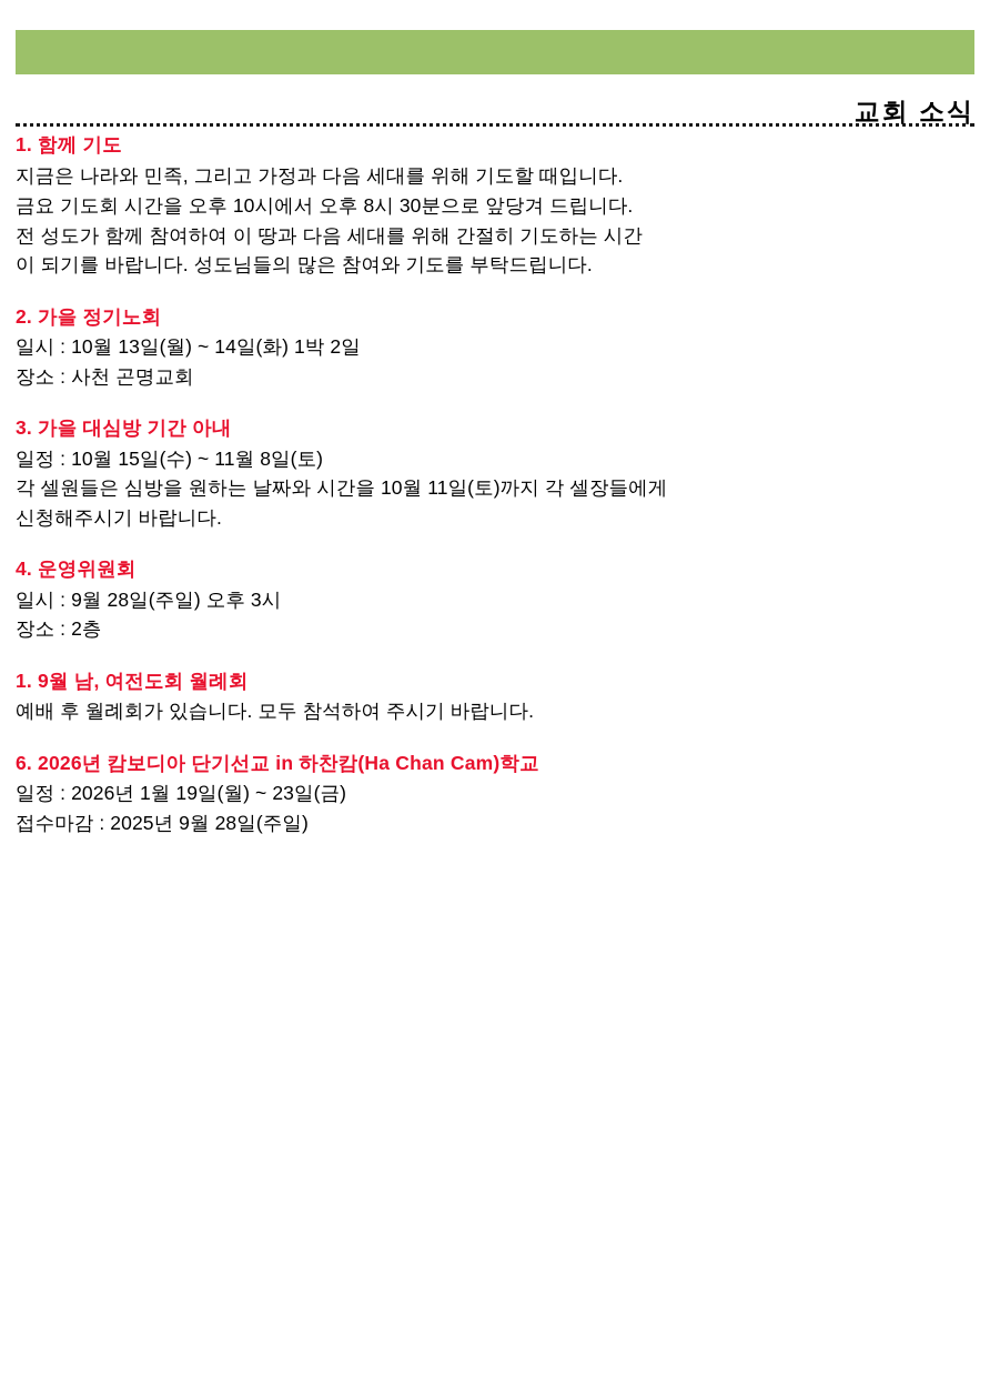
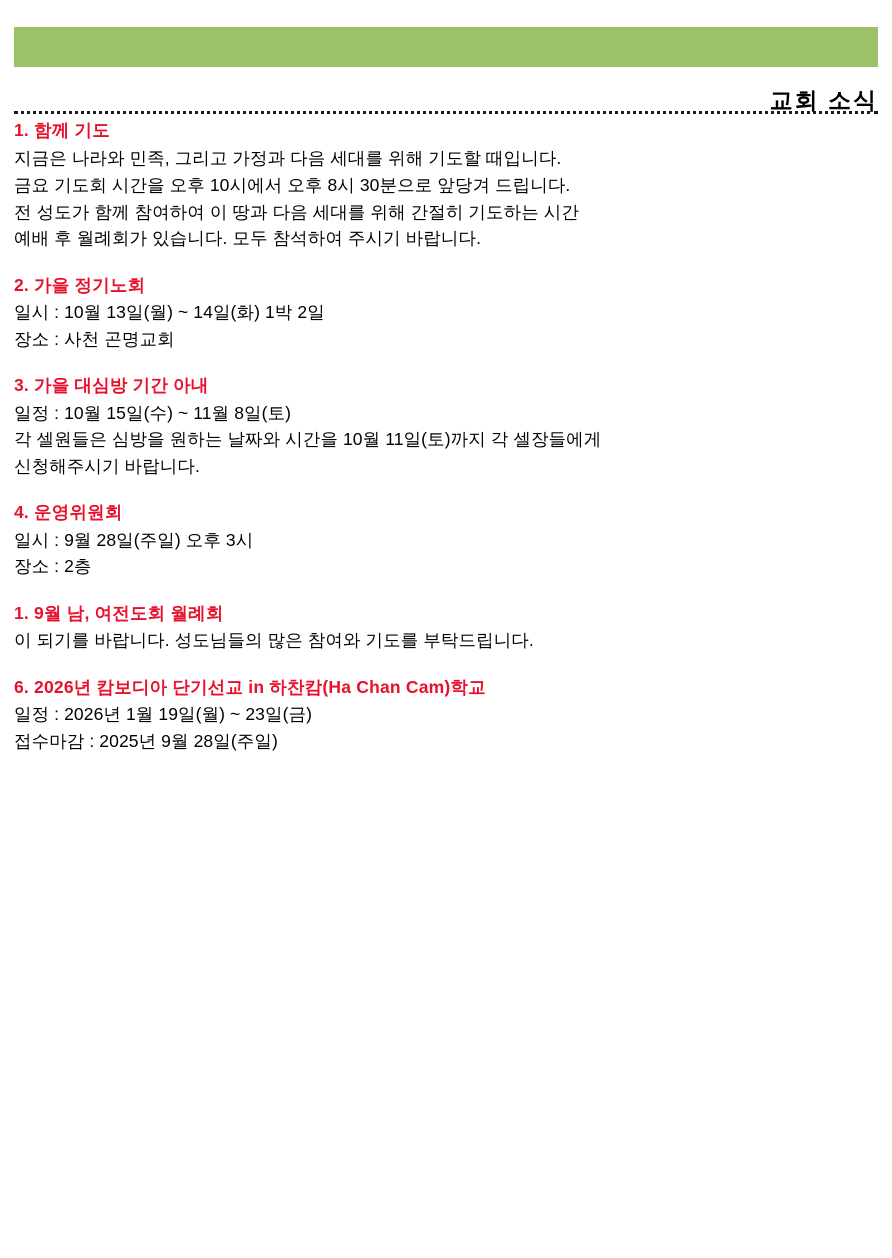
  교회 소식
  1. 함께 기도
  지금은 나라와 민족, 그리고 가정과 다음 세대를 위해 기도할 때입니다.
  금요 기도회 시간을 오후 10시에서 오후 8시 30분으로 앞당겨 드립니다.
  전 성도가 함께 참여하여 이 땅과 다음 세대를 위해 간절히 기도하는 시간
- 이 되기를 바랍니다. 성도님들의 많은 참여와 기도를 부탁드립니다.
+ 예배 후 월례회가 있습니다. 모두 참석하여 주시기 바랍니다.
  2. 가을 정기노회
  일시 : 10월 13일(월) ~ 14일(화) 1박 2일
  장소 : 사천 곤명교회
  3. 가을 대심방 기간 아내
  일정 : 10월 15일(수) ~ 11월 8일(토)
  각 셀원들은 심방을 원하는 날짜와 시간을 10월 11일(토)까지 각 셀장들에게
  신청해주시기 바랍니다.
  4. 운영위원회
  일시 : 9월 28일(주일) 오후 3시
  장소 : 2층
  1. 9월 남, 여전도회 월례회
- 예배 후 월례회가 있습니다. 모두 참석하여 주시기 바랍니다.
+ 이 되기를 바랍니다. 성도님들의 많은 참여와 기도를 부탁드립니다.
  6. 2026년 캄보디아 단기선교 in 하찬캄(Ha Chan Cam)학교
  일정 : 2026년 1월 19일(월) ~ 23일(금)
  접수마감 : 2025년 9월 28일(주일)
